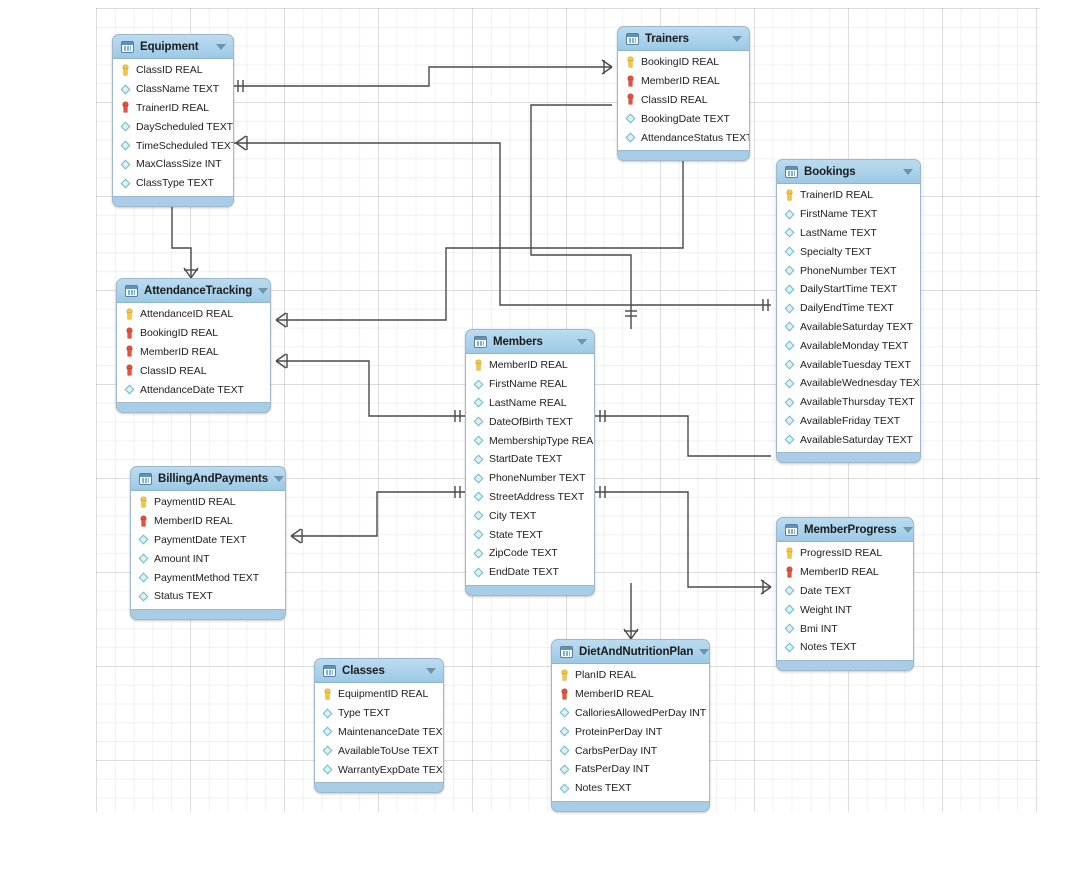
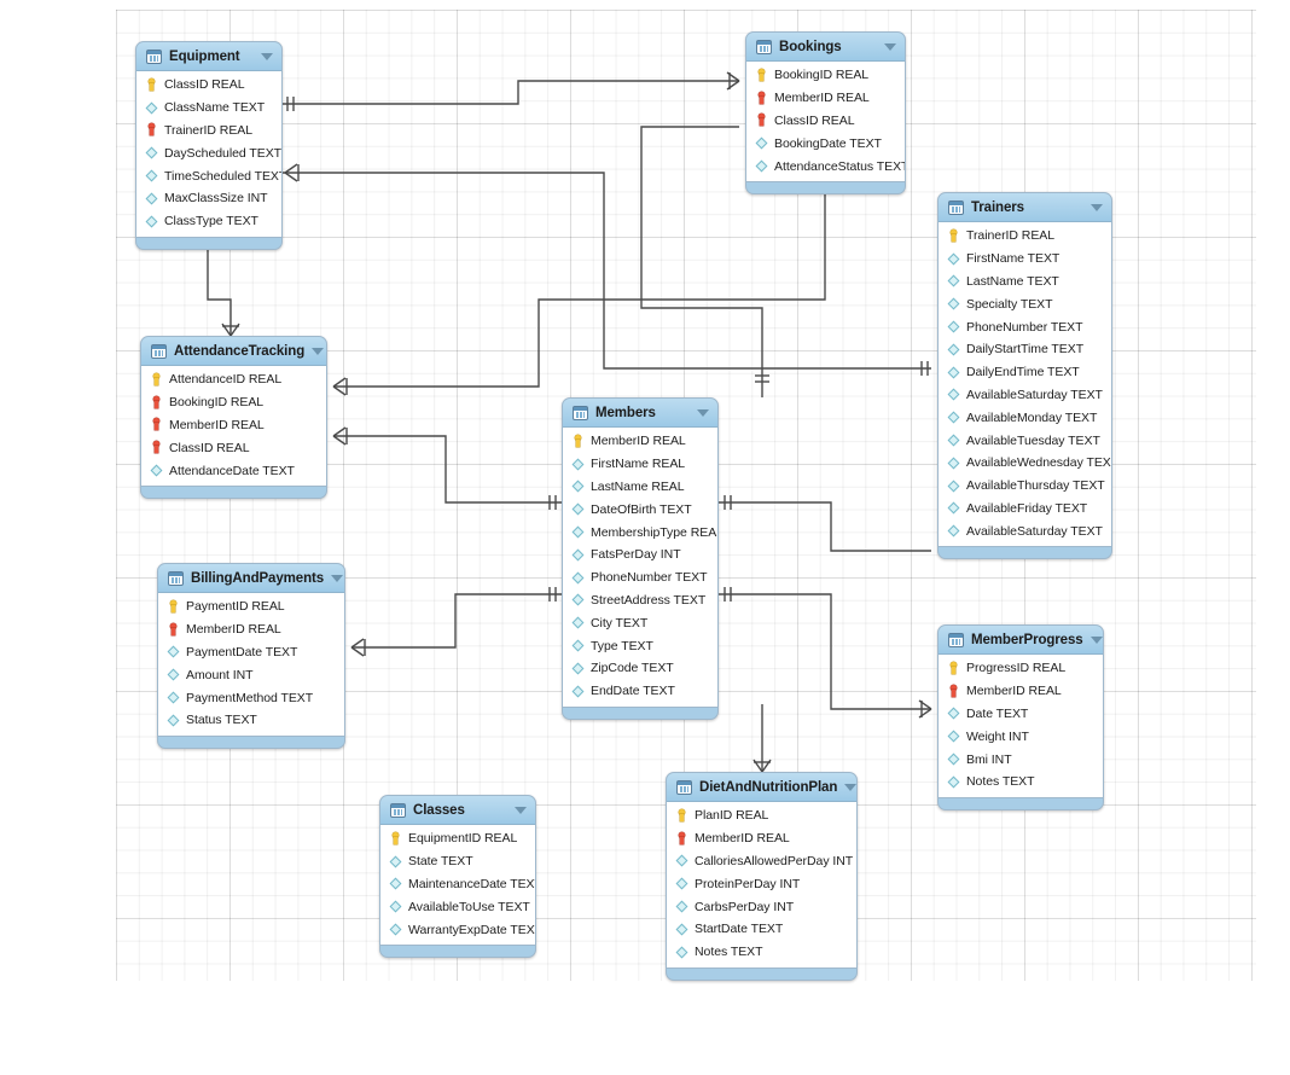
  Equipment
  ClassID REAL
  ClassName TEXT
  TrainerID REAL
  DayScheduled TEXT
  TimeScheduled TEX
  MaxClassSize INT
  ClassType TEXT
- Trainers
+ Bookings
  BookingID REAL
  MemberID REAL
  ClassID REAL
  BookingDate TEXT
  AttendanceStatus TEX
- Bookings
+ Trainers
  TrainerID REAL
  FirstName TEXT
  LastName TEXT
  Specialty TEXT
  PhoneNumber TEXT
  DailyStartTime TEXT
  DailyEndTime TEXT
  AvailableSaturday TEXT
  AvailableMonday TEXT
  AvailableTuesday TEXT
  AvailableWednesday TEX
  AvailableThursday TEXT
  AvailableFriday TEXT
  AvailableSaturday TEXT
  AttendanceTracking
  AttendanceID REAL
  BookingID REAL
  MemberID REAL
  ClassID REAL
  AttendanceDate TEXT
  Members
  MemberID REAL
  FirstName REAL
  LastName REAL
  DateOfBirth TEXT
  MembershipType REA
- StartDate TEXT
+ FatsPerDay INT
  PhoneNumber TEXT
  StreetAddress TEXT
  City TEXT
- State TEXT
+ Type TEXT
  ZipCode TEXT
  EndDate TEXT
  BillingAndPayments
  PaymentID REAL
  MemberID REAL
  PaymentDate TEXT
  Amount INT
  PaymentMethod TEXT
  Status TEXT
  MemberProgress
  ProgressID REAL
  MemberID REAL
  Date TEXT
  Weight INT
  Bmi INT
  Notes TEXT
  DietAndNutritionPlan
  PlanID REAL
  MemberID REAL
  CalloriesAllowedPerDay INT
  ProteinPerDay INT
  CarbsPerDay INT
- FatsPerDay INT
+ StartDate TEXT
  Notes TEXT
  Classes
  EquipmentID REAL
- Type TEXT
+ State TEXT
  MaintenanceDate TEX
  AvailableToUse TEXT
  WarrantyExpDate TEX
